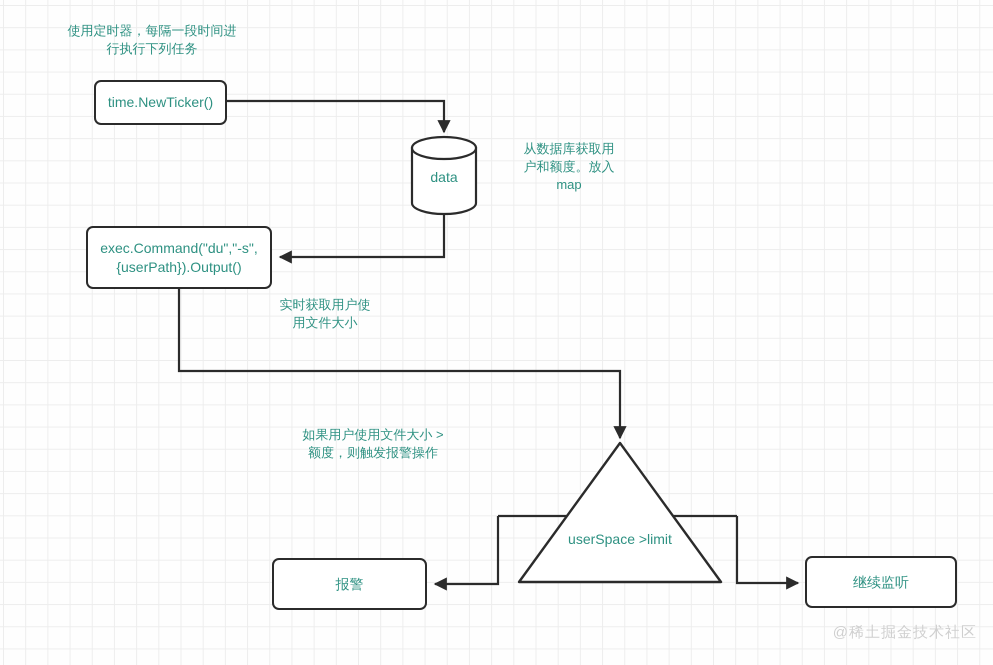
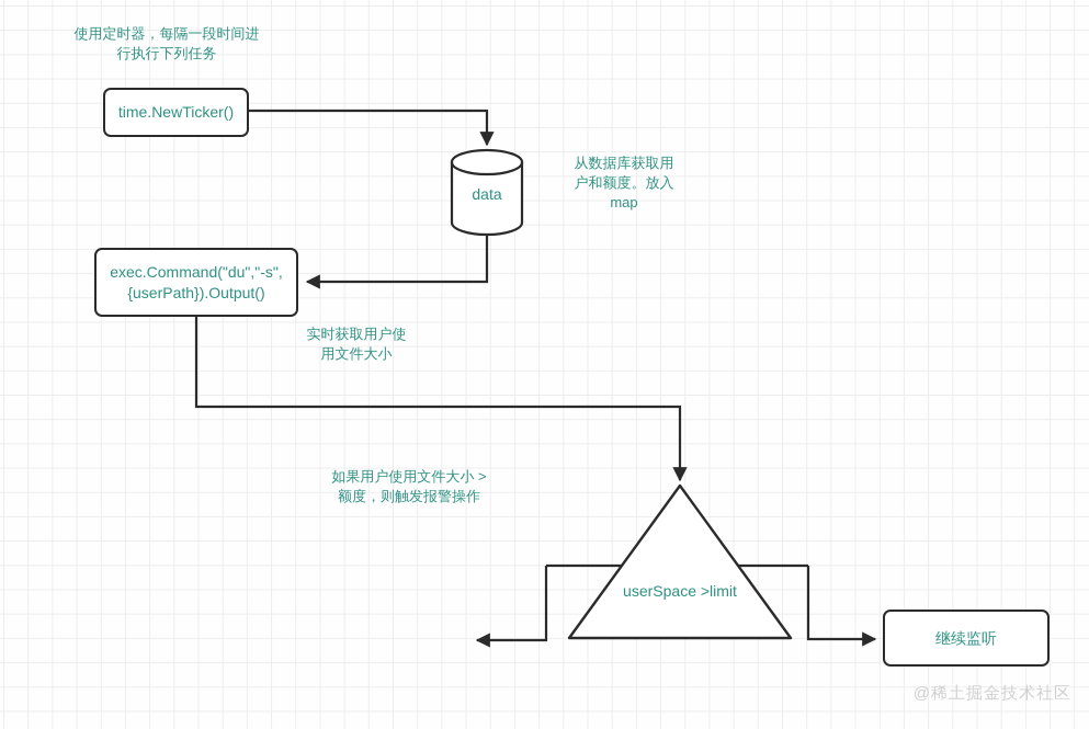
  使用定时器，每隔一段时间进
  行执行下列任务
  从数据库获取用
  户和额度。放入
  map
  实时获取用户使
  用文件大小
  如果用户使用文件大小 >
  额度，则触发报警操作
  time.NewTicker()
  data
  exec.Command("du","-s",
  {userPath}).Output()
  userSpace >limit
- 报警
  继续监听
  @稀土掘金技术社区
